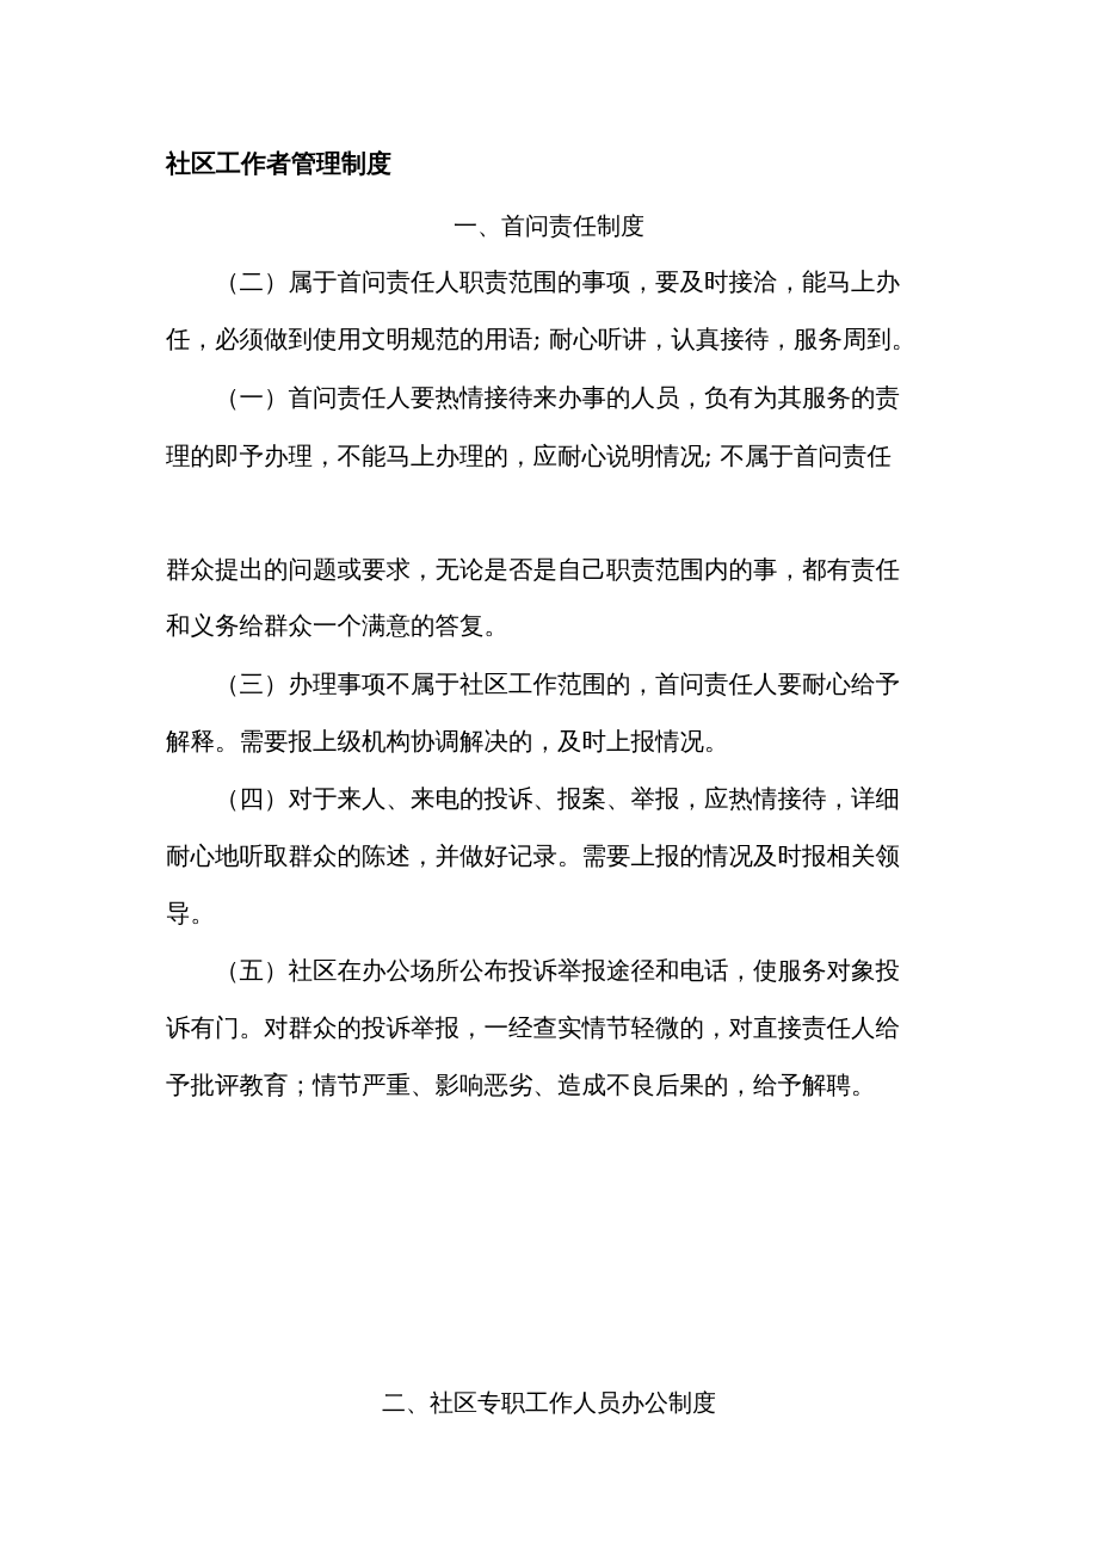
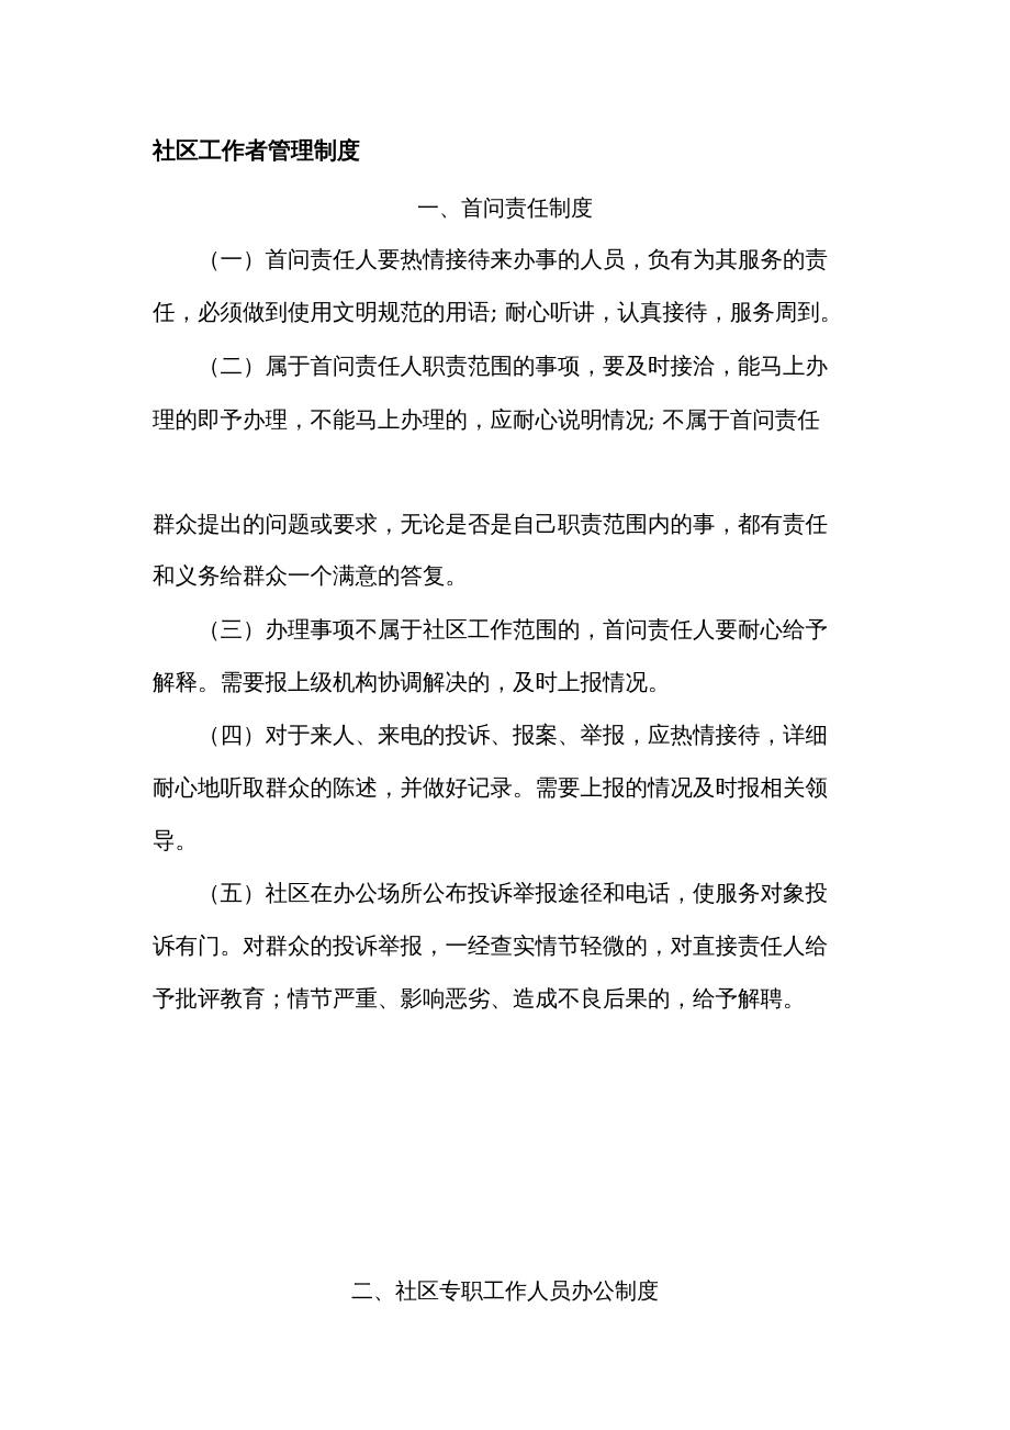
  社区工作者管理制度
  一、首问责任制度
- （二）属于首问责任人职责范围的事项，要及时接洽，能马上办
+ （一）首问责任人要热情接待来办事的人员，负有为其服务的责
  任，必须做到使用文明规范的用语; 耐心听讲，认真接待，服务周到。
- （一）首问责任人要热情接待来办事的人员，负有为其服务的责
+ （二）属于首问责任人职责范围的事项，要及时接洽，能马上办
  理的即予办理，不能马上办理的，应耐心说明情况; 不属于首问责任
  群众提出的问题或要求，无论是否是自己职责范围内的事，都有责任
  和义务给群众一个满意的答复。
  （三）办理事项不属于社区工作范围的，首问责任人要耐心给予
  解释。需要报上级机构协调解决的，及时上报情况。
  （四）对于来人、来电的投诉、报案、举报，应热情接待，详细
  耐心地听取群众的陈述，并做好记录。需要上报的情况及时报相关领
  导。
  （五）社区在办公场所公布投诉举报途径和电话，使服务对象投
  诉有门。对群众的投诉举报，一经查实情节轻微的，对直接责任人给
  予批评教育；情节严重、影响恶劣、造成不良后果的，给予解聘。
  二、社区专职工作人员办公制度
